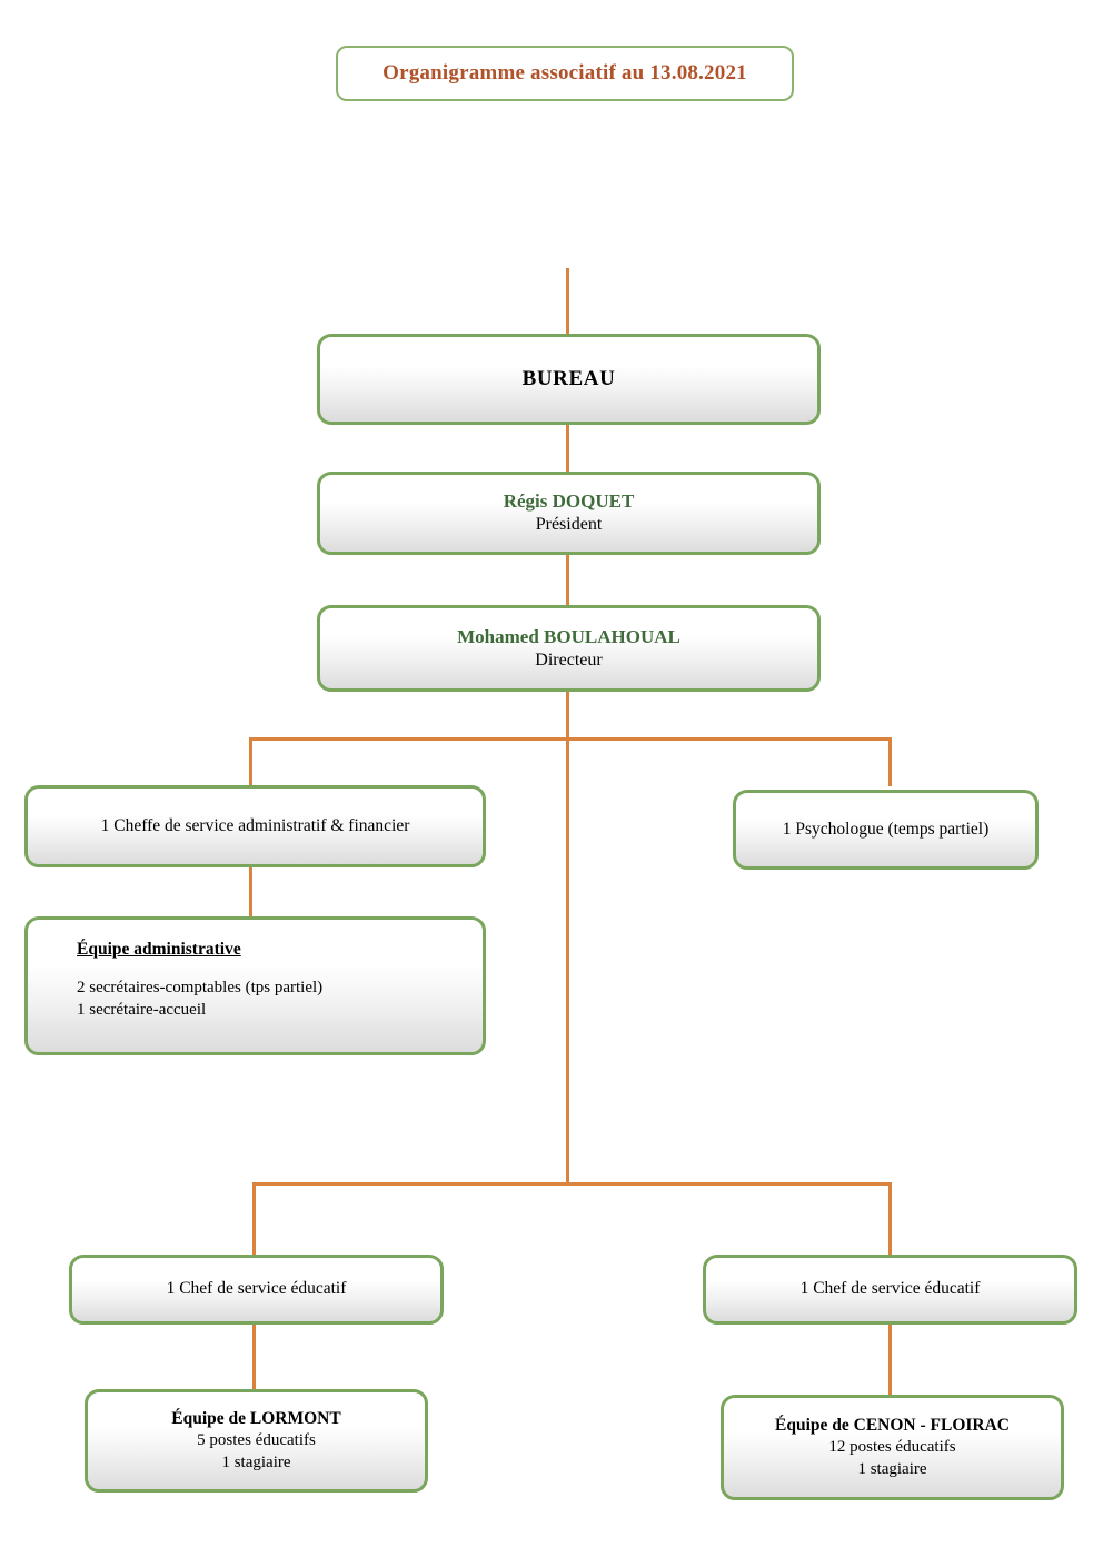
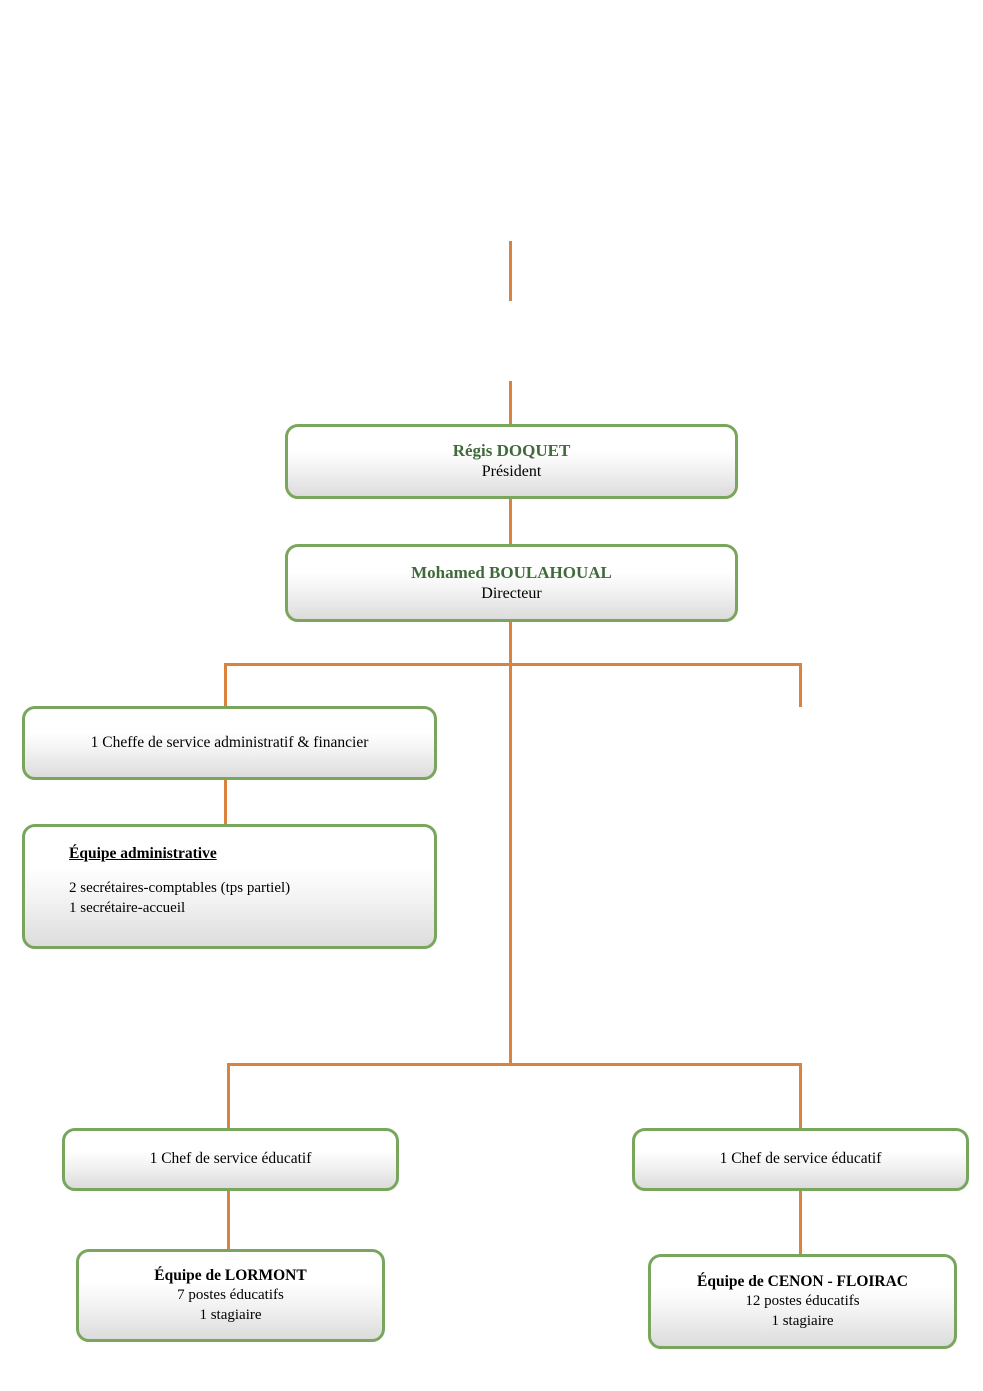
- Organigramme associatif au 13.08.2021
- BUREAU
  Régis DOQUET
  Président
  Mohamed BOULAHOUAL
  Directeur
  1 Cheffe de service administratif & financier
- 1 Psychologue (temps partiel)
  Équipe administrative
  2 secrétaires-comptables (tps partiel)
  1 secrétaire-accueil
  1 Chef de service éducatif
  1 Chef de service éducatif
  Équipe de LORMONT
- 5 postes éducatifs
+ 7 postes éducatifs
  1 stagiaire
  Équipe de CENON - FLOIRAC
  12 postes éducatifs
  1 stagiaire
